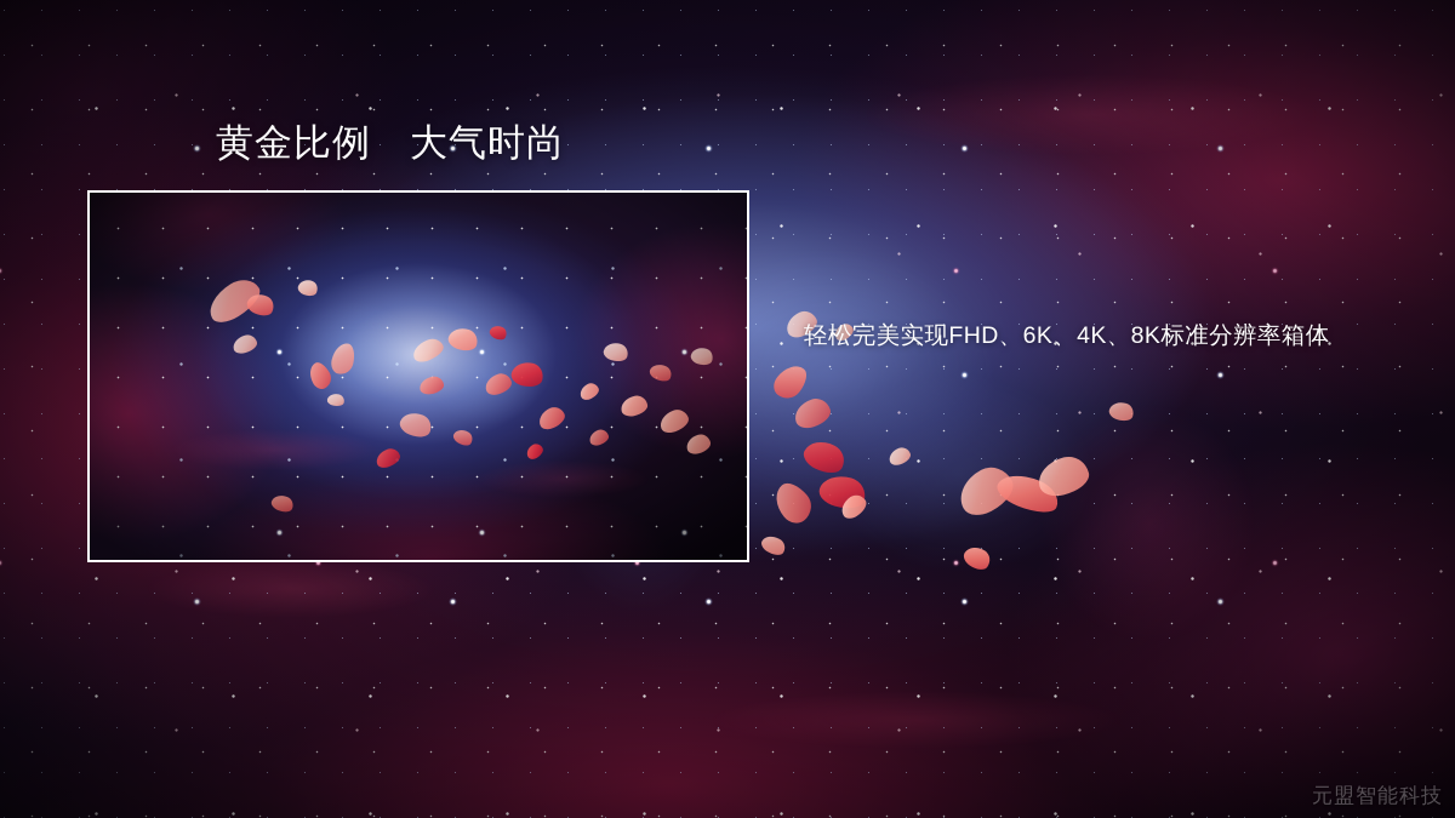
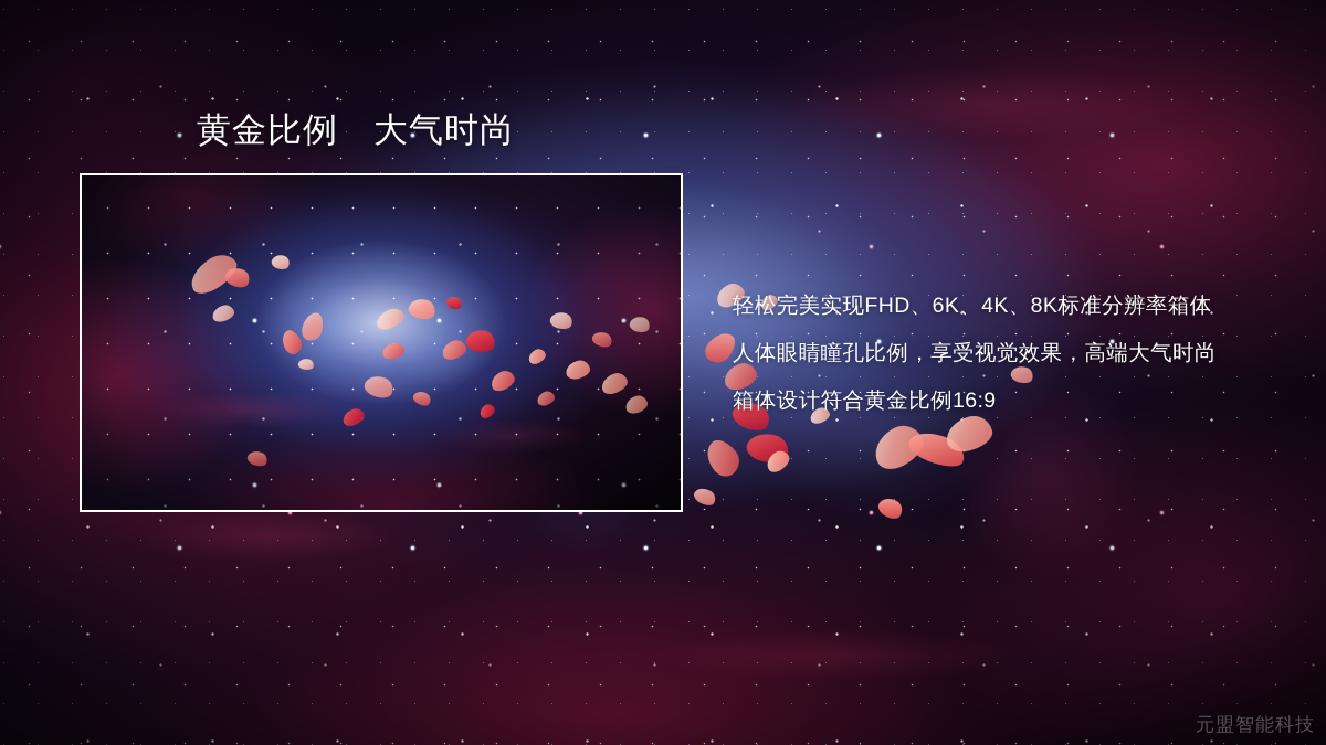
  黄金比例 大气时尚
  轻松完美实现FHD、6K、4K、8K标准分辨率箱体
+ 人体眼睛瞳孔比例，享受视觉效果，高端大气时尚
+ 箱体设计符合黄金比例16:9
  元盟智能科技
